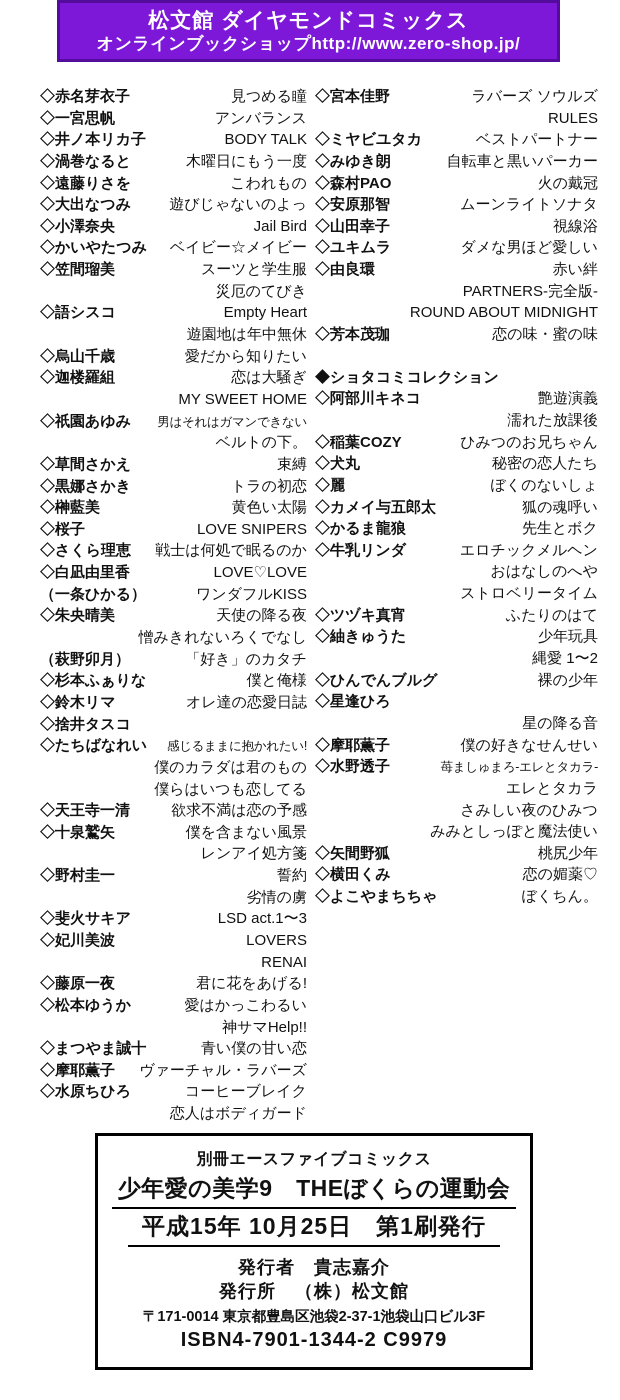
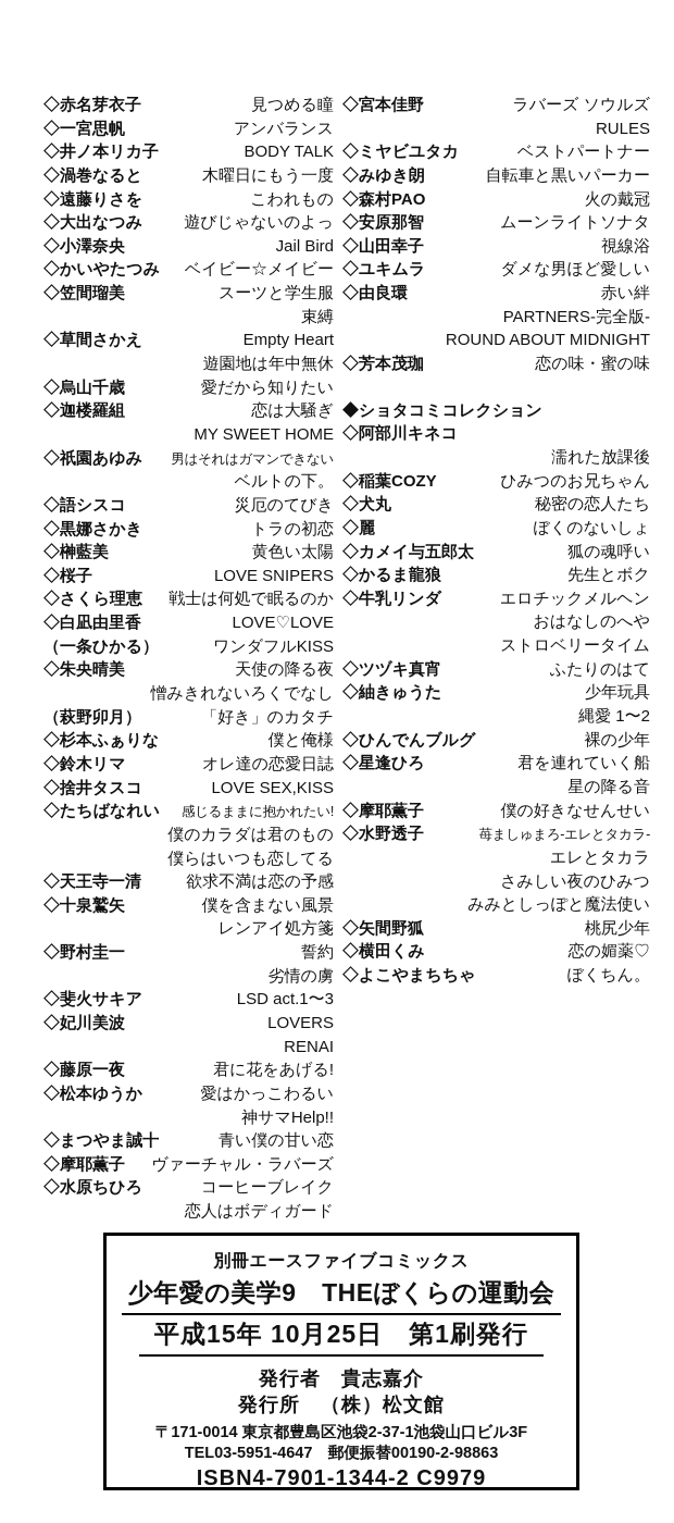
- 松文館 ダイヤモンドコミックス
- オンラインブックショップhttp://www.zero-shop.jp/
  ◇赤名芽衣子
  見つめる瞳
  ◇一宮思帆
  アンバランス
  ◇井ノ本リカ子
  BODY TALK
  ◇渦巻なると
  木曜日にもう一度
  ◇遠藤りさを
  こわれもの
  ◇大出なつみ
  遊びじゃないのよっ
  ◇小澤奈央
  Jail Bird
  ◇かいやたつみ
  ベイビー☆メイビー
  ◇笠間瑠美
  スーツと学生服
- 災厄のてびき
+ 束縛
- ◇語シスコ
+ ◇草間さかえ
  Empty Heart
  遊園地は年中無休
  ◇烏山千歳
  愛だから知りたい
  ◇迦楼羅組
  恋は大騒ぎ
  MY SWEET HOME
  ◇祇園あゆみ
  男はそれはガマンできない
  ベルトの下。
- ◇草間さかえ
+ ◇語シスコ
- 束縛
+ 災厄のてびき
  ◇黒娜さかき
  トラの初恋
  ◇榊藍美
  黄色い太陽
  ◇桜子
  LOVE SNIPERS
  ◇さくら理恵
  戦士は何処で眠るのか
  ◇白凪由里香
  LOVE♡LOVE
  （一条ひかる）
  ワンダフルKISS
  ◇朱央晴美
  天使の降る夜
  憎みきれないろくでなし
  （萩野卯月）
  「好き」のカタチ
  ◇杉本ふぁりな
  僕と俺様
  ◇鈴木リマ
  オレ達の恋愛日誌
  ◇捨井タスコ
+ LOVE SEX,KISS
  ◇たちばなれい
  感じるままに抱かれたい!
  僕のカラダは君のもの
  僕らはいつも恋してる
  ◇天王寺一清
  欲求不満は恋の予感
  ◇十泉鷲矢
  僕を含まない風景
  レンアイ処方箋
  ◇野村圭一
  誓約
  劣情の虜
  ◇斐火サキア
  LSD act.1〜3
  ◇妃川美波
  LOVERS
  RENAI
  ◇藤原一夜
  君に花をあげる!
  ◇松本ゆうか
  愛はかっこわるい
  神サマHelp!!
  ◇まつやま誠十
  青い僕の甘い恋
  ◇摩耶薫子
  ヴァーチャル・ラバーズ
  ◇水原ちひろ
  コーヒーブレイク
  恋人はボディガード
  ◇宮本佳野
  ラバーズ ソウルズ
  RULES
  ◇ミヤビユタカ
  ベストパートナー
  ◇みゆき朗
  自転車と黒いパーカー
  ◇森村PAO
  火の戴冠
  ◇安原那智
  ムーンライトソナタ
  ◇山田幸子
  視線浴
  ◇ユキムラ
  ダメな男ほど愛しい
  ◇由良環
  赤い絆
  PARTNERS-完全版-
  ROUND ABOUT MIDNIGHT
  ◇芳本茂珈
  恋の味・蜜の味
  ◆ショタコミコレクション
  ◇阿部川キネコ
- 艶遊演義
  濡れた放課後
  ◇稲葉COZY
  ひみつのお兄ちゃん
  ◇犬丸
  秘密の恋人たち
  ◇麗
  ぼくのないしょ
  ◇カメイ与五郎太
  狐の魂呼い
  ◇かるま龍狼
  先生とボク
  ◇牛乳リンダ
  エロチックメルヘン
  おはなしのへや
  ストロベリータイム
  ◇ツヅキ真宵
  ふたりのはて
  ◇紬きゅうた
  少年玩具
  縄愛 1〜2
  ◇ひんでんブルグ
  裸の少年
  ◇星逢ひろ
+ 君を連れていく船
  星の降る音
  ◇摩耶薫子
  僕の好きなせんせい
  ◇水野透子
  苺ましゅまろ-エレとタカラ-
  エレとタカラ
  さみしい夜のひみつ
  みみとしっぽと魔法使い
  ◇矢間野狐
  桃尻少年
  ◇横田くみ
  恋の媚薬♡
  ◇よこやまちちゃ
  ぼくちん。
  別冊エースファイブコミックス
  少年愛の美学9 THEぼくらの運動会
  平成15年 10月25日 第1刷発行
  発行者 貴志嘉介
  発行所 （株）松文館
  〒171-0014 東京都豊島区池袋2-37-1池袋山口ビル3F
+ TEL03-5951-4647 郵便振替00190-2-98863
  ISBN4-7901-1344-2 C9979
